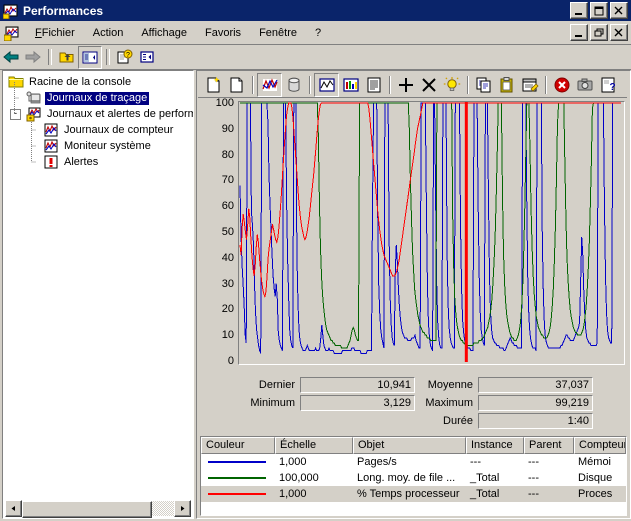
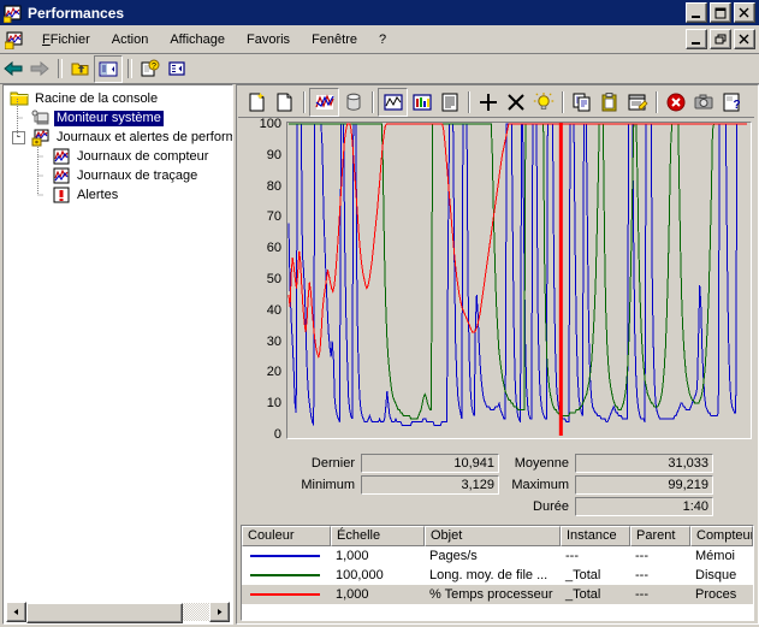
  Performances
  FFichier
  Action
  Affichage
  Favoris
  Fenêtre
  ?
  Racine de la console
- Journaux de traçage
+ Moniteur système
  -
  Journaux et alertes de perform
  Journaux de compteur
- Moniteur système
+ Journaux de traçage
  Alertes
  ?
  0
  10
  20
  30
  40
  50
  60
  70
  80
  90
  100
  Dernier
  10,941
  Moyenne
- 37,037
+ 31,033
  Minimum
  3,129
  Maximum
  99,219
  Durée
  1:40
  Couleur
  Échelle
  Objet
  Instance
  Parent
  Compteur
  1,000
  Pages/s
  ---
  ---
  Mémoi
  100,000
  Long. moy. de file ...
  _Total
  ---
  Disque
  1,000
  % Temps processeur
  _Total
  ---
  Proces
